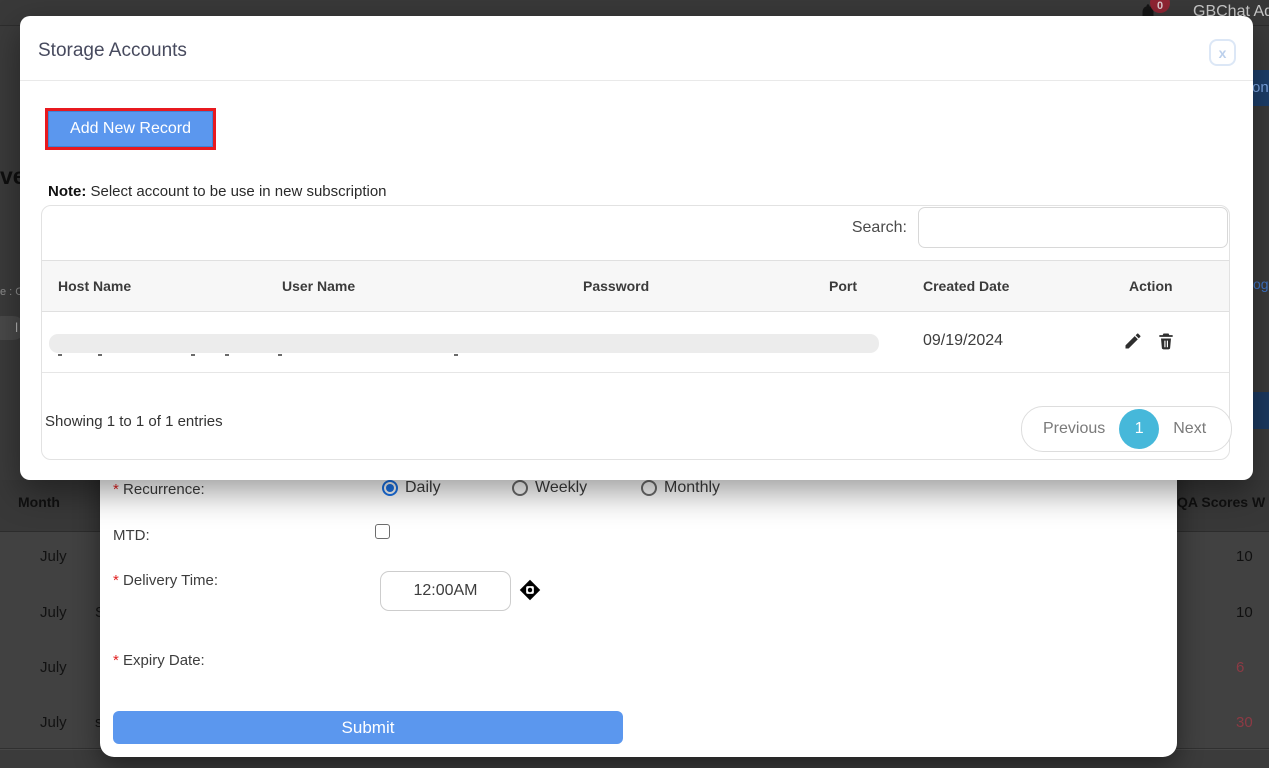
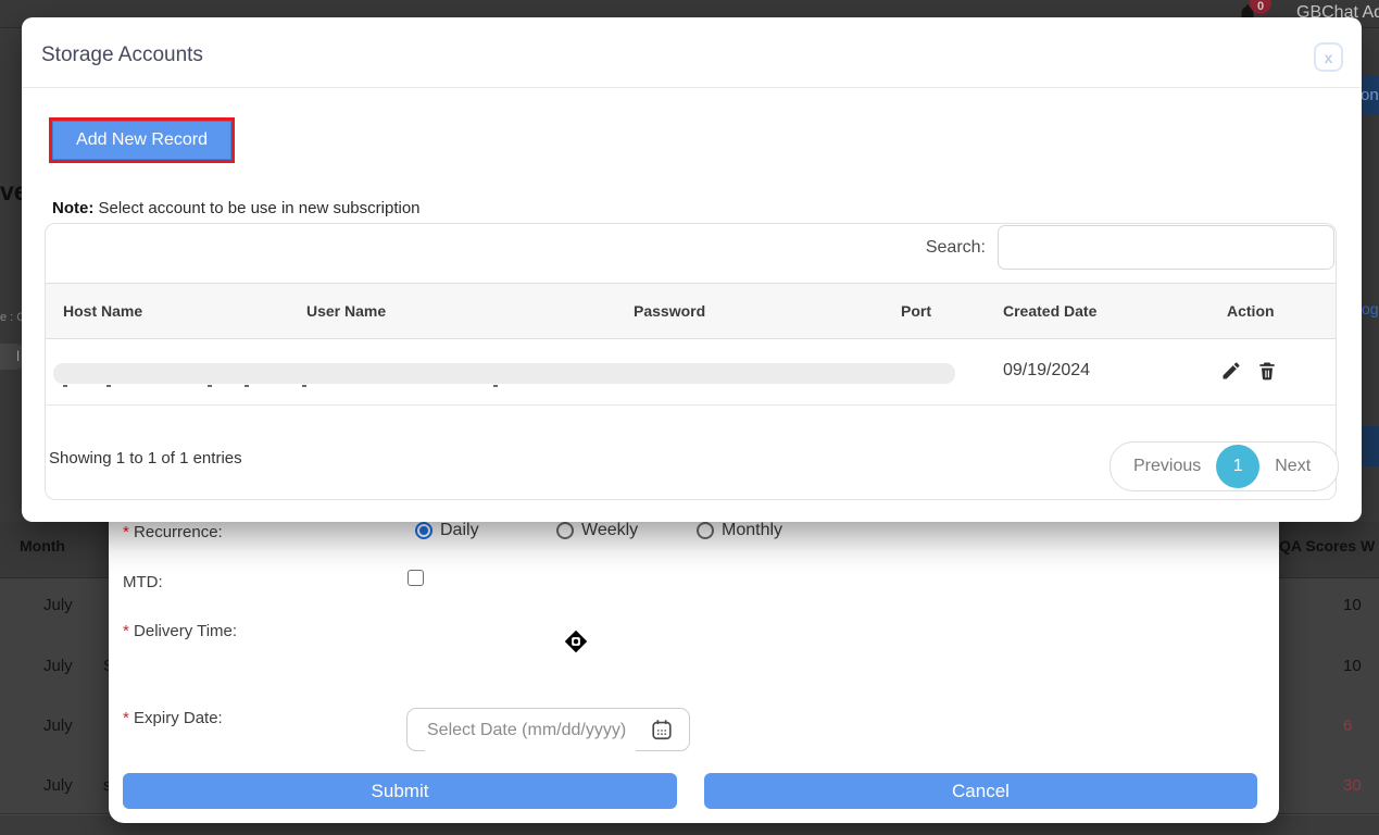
  0
  GBChat A
  l
  on
  og
  Month
  QA Scores W
  July
  10
  July
  10
  July
  6
  July
  s
  30
  * Recurrence:
  Daily
  Weekly
  Monthly
  MTD:
  * Delivery Time:
- 12:00AM
  * Expiry Date:
+ Select Date (mm/dd/yyyy)
  Submit
+ Cancel
  Storage Accounts
  x
  Add New Record
  Note: Select account to be use in new subscription
  Search:
  Host Name
  User Name
  Password
  Port
  Created Date
  Action
  09/19/2024
  Showing 1 to 1 of 1 entries
  Previous
  1
  Next
